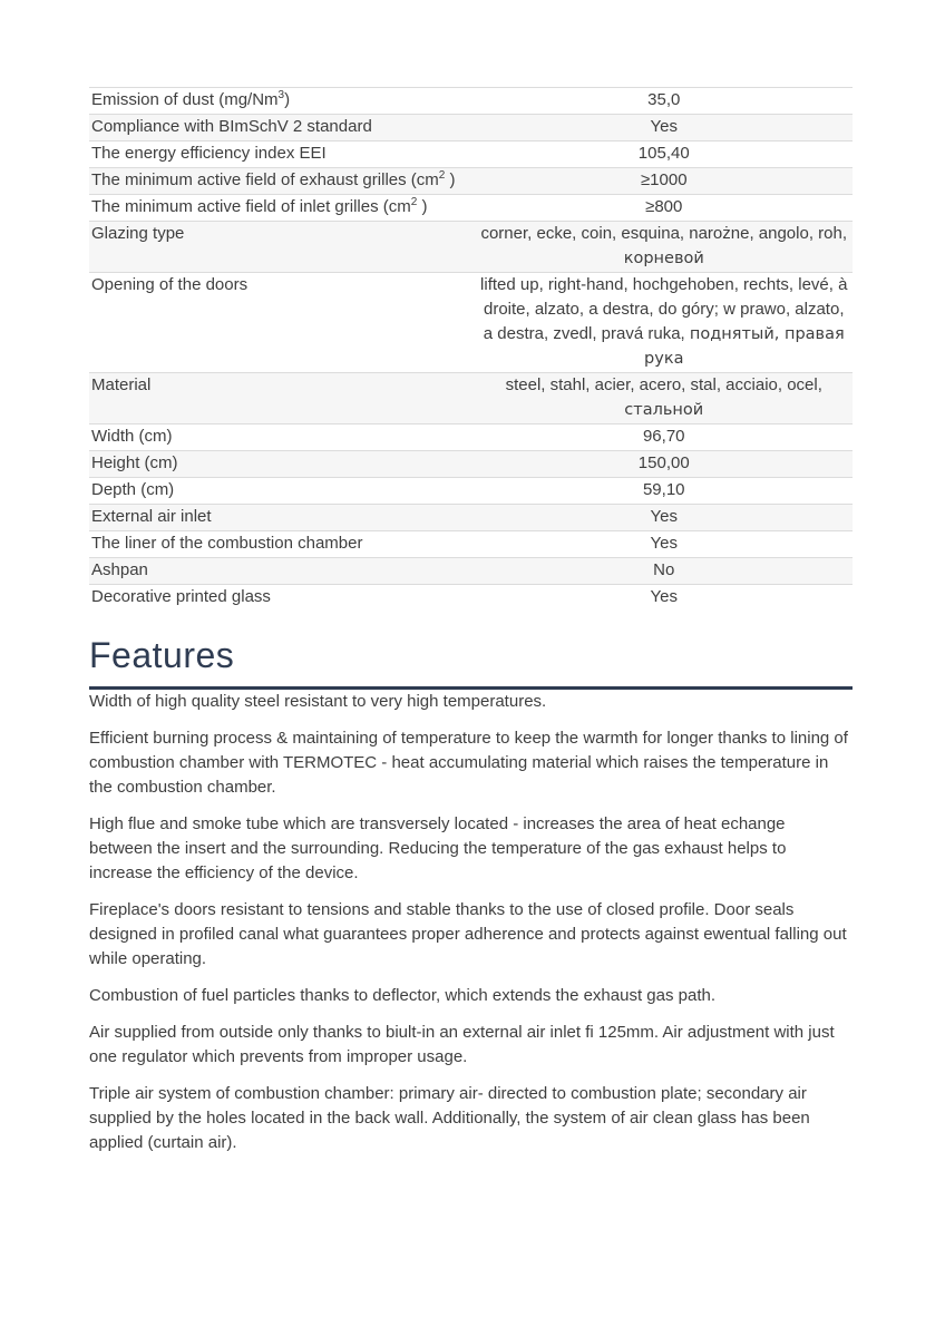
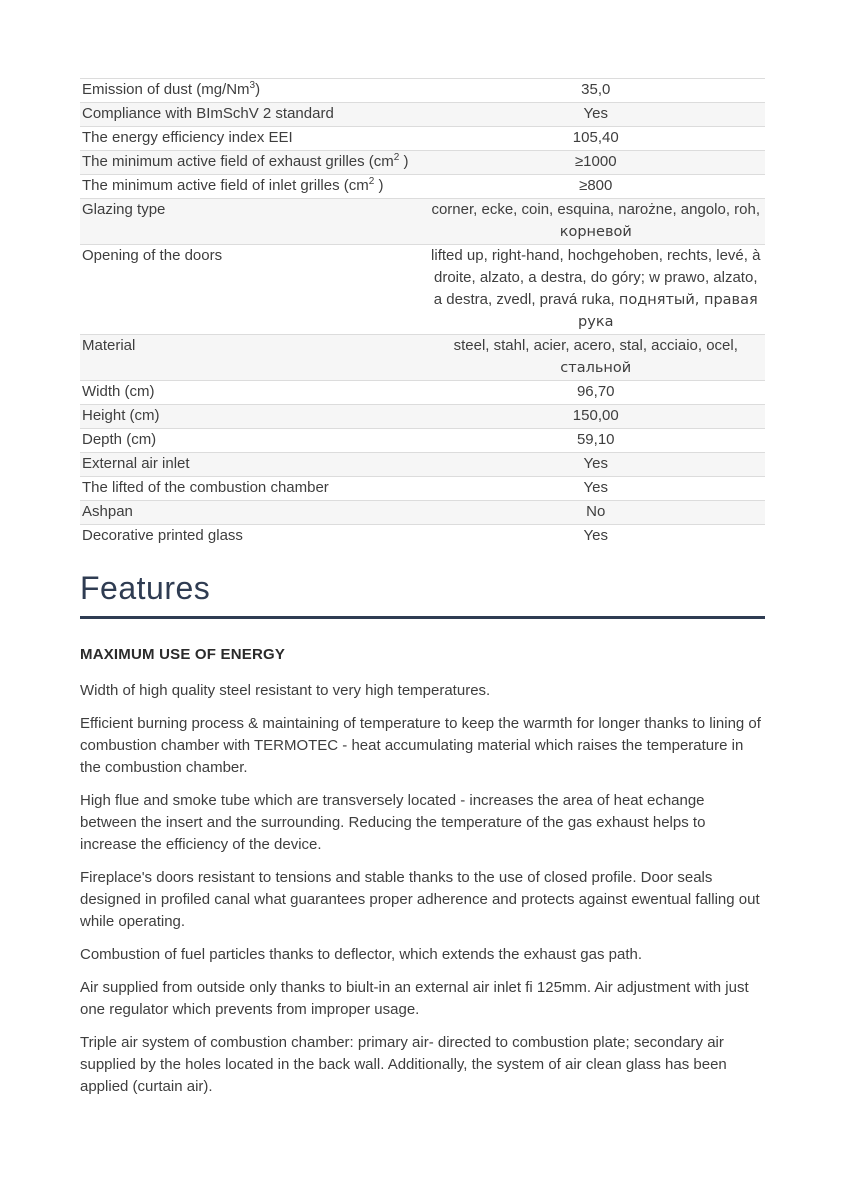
  Emission of dust (mg/Nm3)
  35,0
  Compliance with BImSchV 2 standard
  Yes
  The energy efficiency index EEI
  105,40
  The minimum active field of exhaust grilles (cm2 )
  ≥1000
  The minimum active field of inlet grilles (cm2 )
  ≥800
  Glazing type
  corner, ecke, coin, esquina, narożne, angolo, roh, корневой
  Opening of the doors
  lifted up, right-hand, hochgehoben, rechts, levé, à droite, alzato, a destra, do góry; w prawo, alzato, a destra, zvedl, pravá ruka, поднятый, правая рука
  Material
  steel, stahl, acier, acero, stal, acciaio, ocel, стальной
  Width (cm)
  96,70
  Height (cm)
  150,00
  Depth (cm)
  59,10
  External air inlet
  Yes
- The liner of the combustion chamber
+ The lifted of the combustion chamber
  Yes
  Ashpan
  No
  Decorative printed glass
  Yes
  Features
+ MAXIMUM USE OF ENERGY
  Width of high quality steel resistant to very high temperatures.
  Efficient burning process & maintaining of temperature to keep the warmth for longer thanks to lining of combustion chamber with TERMOTEC - heat accumulating material which raises the temperature in the combustion chamber.
  High flue and smoke tube which are transversely located - increases the area of heat echange between the insert and the surrounding. Reducing the temperature of the gas exhaust helps to increase the efficiency of the device.
  Fireplace's doors resistant to tensions and stable thanks to the use of closed profile. Door seals designed in profiled canal what guarantees proper adherence and protects against ewentual falling out while operating.
  Combustion of fuel particles thanks to deflector, which extends the exhaust gas path.
  Air supplied from outside only thanks to biult-in an external air inlet fi 125mm. Air adjustment with just one regulator which prevents from improper usage.
  Triple air system of combustion chamber: primary air- directed to combustion plate; secondary air supplied by the holes located in the back wall. Additionally, the system of air clean glass has been applied (curtain air).
